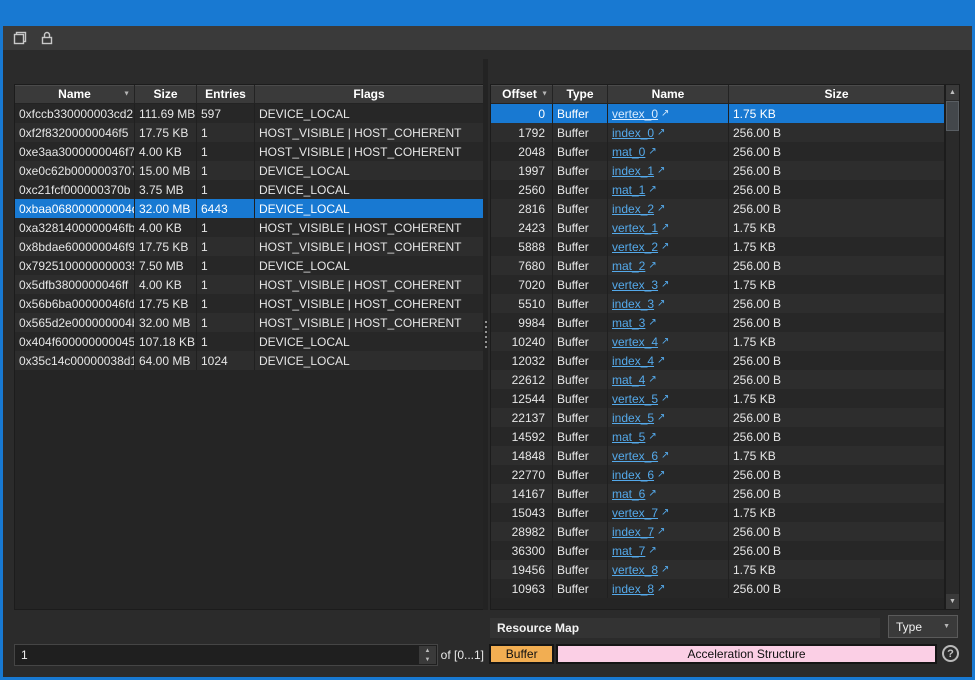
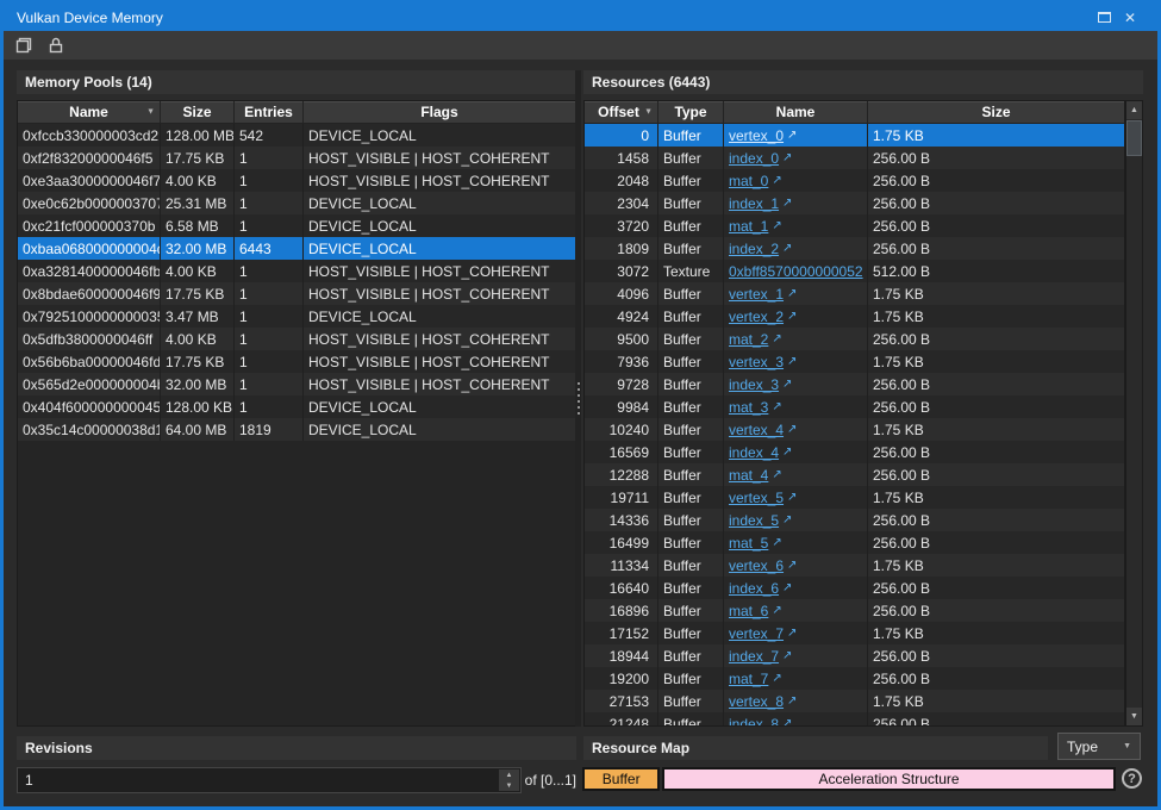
+ Vulkan Device Memory
+ ✕
+ Memory Pools (14)
+ Resources (6443)
  Name
  Size
  Entries
  Flags
  0xfccb330000003cd2
- 111.69 MB
+ 128.00 MB
- 597
+ 542
  DEVICE_LOCAL
  0xf2f83200000046f5
  17.75 KB
  1
  HOST_VISIBLE | HOST_COHERENT
  0xe3aa3000000046f7
  4.00 KB
  1
  HOST_VISIBLE | HOST_COHERENT
  0xe0c62b0000003707
- 15.00 MB
+ 25.31 MB
  1
  DEVICE_LOCAL
  0xc21fcf000000370b
- 3.75 MB
+ 6.58 MB
  1
  DEVICE_LOCAL
  0xbaa068000000004
  32.00 MB
  6443
  DEVICE_LOCAL
  0xa3281400000046fb
  4.00 KB
  1
  HOST_VISIBLE | HOST_COHERENT
  0x8bdae600000046f9
  17.75 KB
  1
  HOST_VISIBLE | HOST_COHERENT
  0x792510000000003
- 7.50 MB
+ 3.47 MB
  1
  DEVICE_LOCAL
  0x5dfb3800000046ff
  4.00 KB
  1
  HOST_VISIBLE | HOST_COHERENT
  0x56b6ba00000046fd
  17.75 KB
  1
  HOST_VISIBLE | HOST_COHERENT
  0x565d2e000000004
  32.00 MB
  1
  HOST_VISIBLE | HOST_COHERENT
  0x404f600000000045
- 107.18 KB
+ 128.00 KB
  1
  DEVICE_LOCAL
  0x35c14c00000038d1
  64.00 MB
- 1024
+ 1819
  DEVICE_LOCAL
  Offset
  Type
  Name
  Size
  0
  Buffer
  vertex_0
  ↗
  1.75 KB
- 1792
+ 1458
  Buffer
  index_0
  ↗
  256.00 B
  2048
  Buffer
  mat_0
  ↗
  256.00 B
- 1997
+ 2304
  Buffer
  index_1
  ↗
  256.00 B
- 2560
+ 3720
  Buffer
  mat_1
  ↗
  256.00 B
- 2816
+ 1809
  Buffer
  index_2
  ↗
  256.00 B
+ 3072
+ Texture
+ 0xbff8570000000052
+ 512.00 B
- 2423
+ 4096
  Buffer
  vertex_1
  ↗
  1.75 KB
- 5888
+ 4924
  Buffer
  vertex_2
  ↗
  1.75 KB
- 7680
+ 9500
  Buffer
  mat_2
  ↗
  256.00 B
- 7020
+ 7936
  Buffer
  vertex_3
  ↗
  1.75 KB
- 5510
+ 9728
  Buffer
  index_3
  ↗
  256.00 B
  9984
  Buffer
  mat_3
  ↗
  256.00 B
  10240
  Buffer
  vertex_4
  ↗
  1.75 KB
- 12032
+ 16569
  Buffer
  index_4
  ↗
  256.00 B
- 22612
+ 12288
  Buffer
  mat_4
  ↗
  256.00 B
- 12544
+ 19711
  Buffer
  vertex_5
  ↗
  1.75 KB
- 22137
+ 14336
  Buffer
  index_5
  ↗
  256.00 B
- 14592
+ 16499
  Buffer
  mat_5
  ↗
  256.00 B
- 14848
+ 11334
  Buffer
  vertex_6
  ↗
  1.75 KB
- 22770
+ 16640
  Buffer
  index_6
  ↗
  256.00 B
- 14167
+ 16896
  Buffer
  mat_6
  ↗
  256.00 B
- 15043
+ 17152
  Buffer
  vertex_7
  ↗
  1.75 KB
- 28982
+ 18944
  Buffer
  index_7
  ↗
  256.00 B
- 36300
+ 19200
  Buffer
  mat_7
  ↗
  256.00 B
- 19456
+ 27153
  Buffer
  vertex_8
  ↗
  1.75 KB
- 10963
+ 21248
  Buffer
  index_8
  ↗
  256.00 B
+ Revisions
  1
  of [0...1]
  Resource Map
  Type
  Buffer
  Acceleration Structure
  ?
